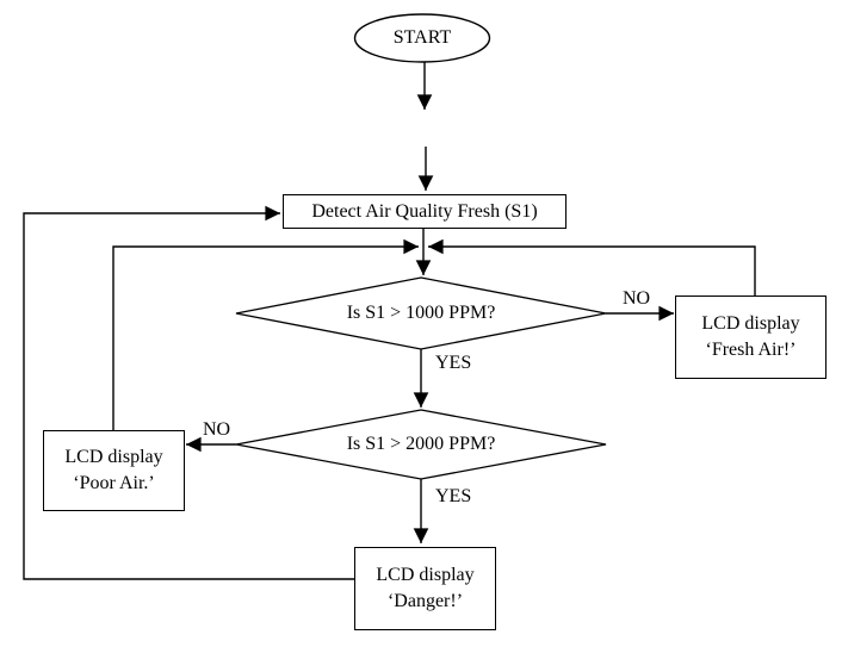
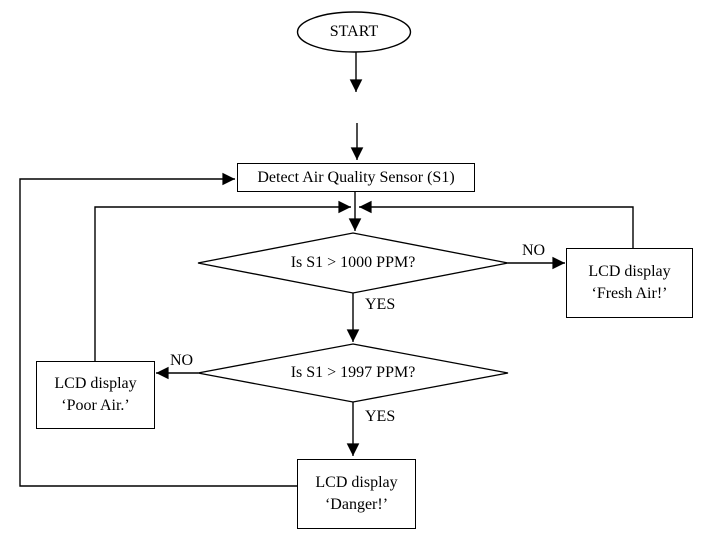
  START
  Is S1 > 1000 PPM?
- Is S1 > 2000 PPM?
+ Is S1 > 1997 PPM?
- Detect Air Quality Fresh (S1)
+ Detect Air Quality Sensor (S1)
  LCD display
  ‘Fresh Air!’
  LCD display
  ‘Poor Air.’
  LCD display
  ‘Danger!’
  NO
  YES
  NO
  YES
